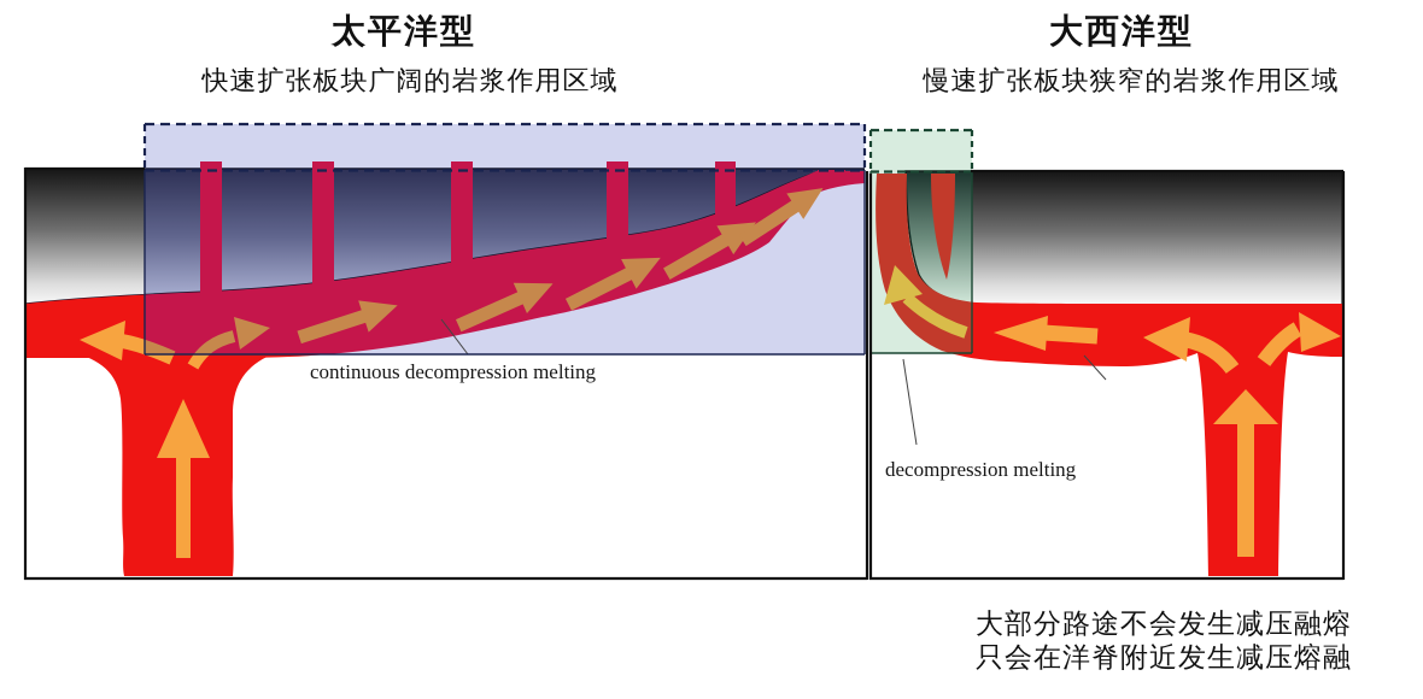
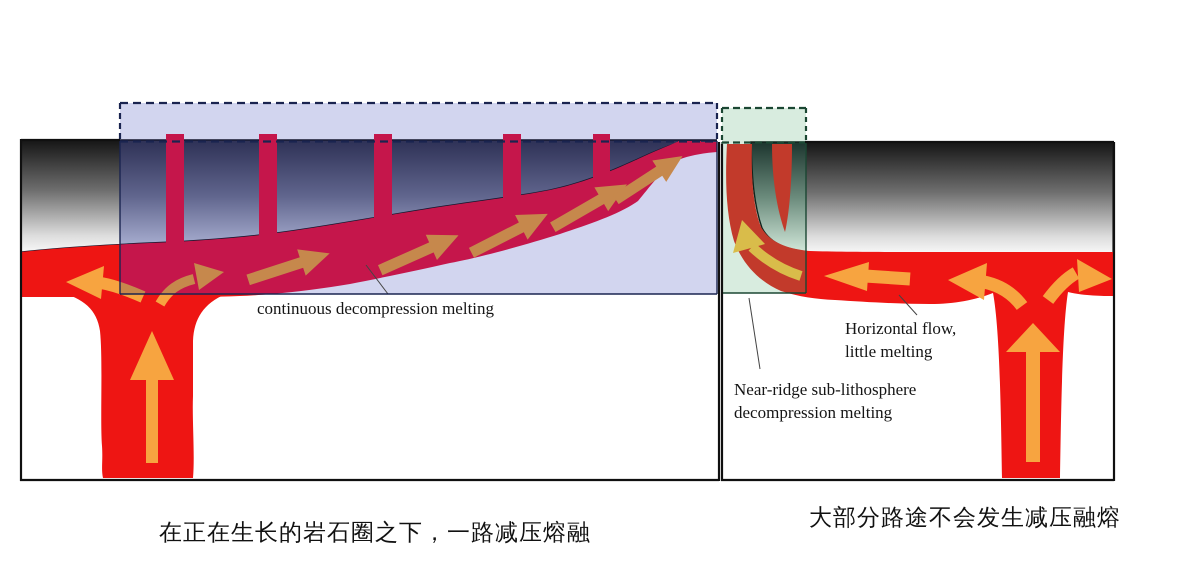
- 太平洋型
- 快速扩张板块广阔的岩浆作用区域
- 大西洋型
- 慢速扩张板块狭窄的岩浆作用区域
  continuous decompression melting
+ Horizontal flow,
+ little melting
+ Near-ridge sub-lithosphere
  decompression melting
+ 在正在生长的岩石圈之下，一路减压熔融
  大部分路途不会发生减压融熔
- 只会在洋脊附近发生减压熔融
